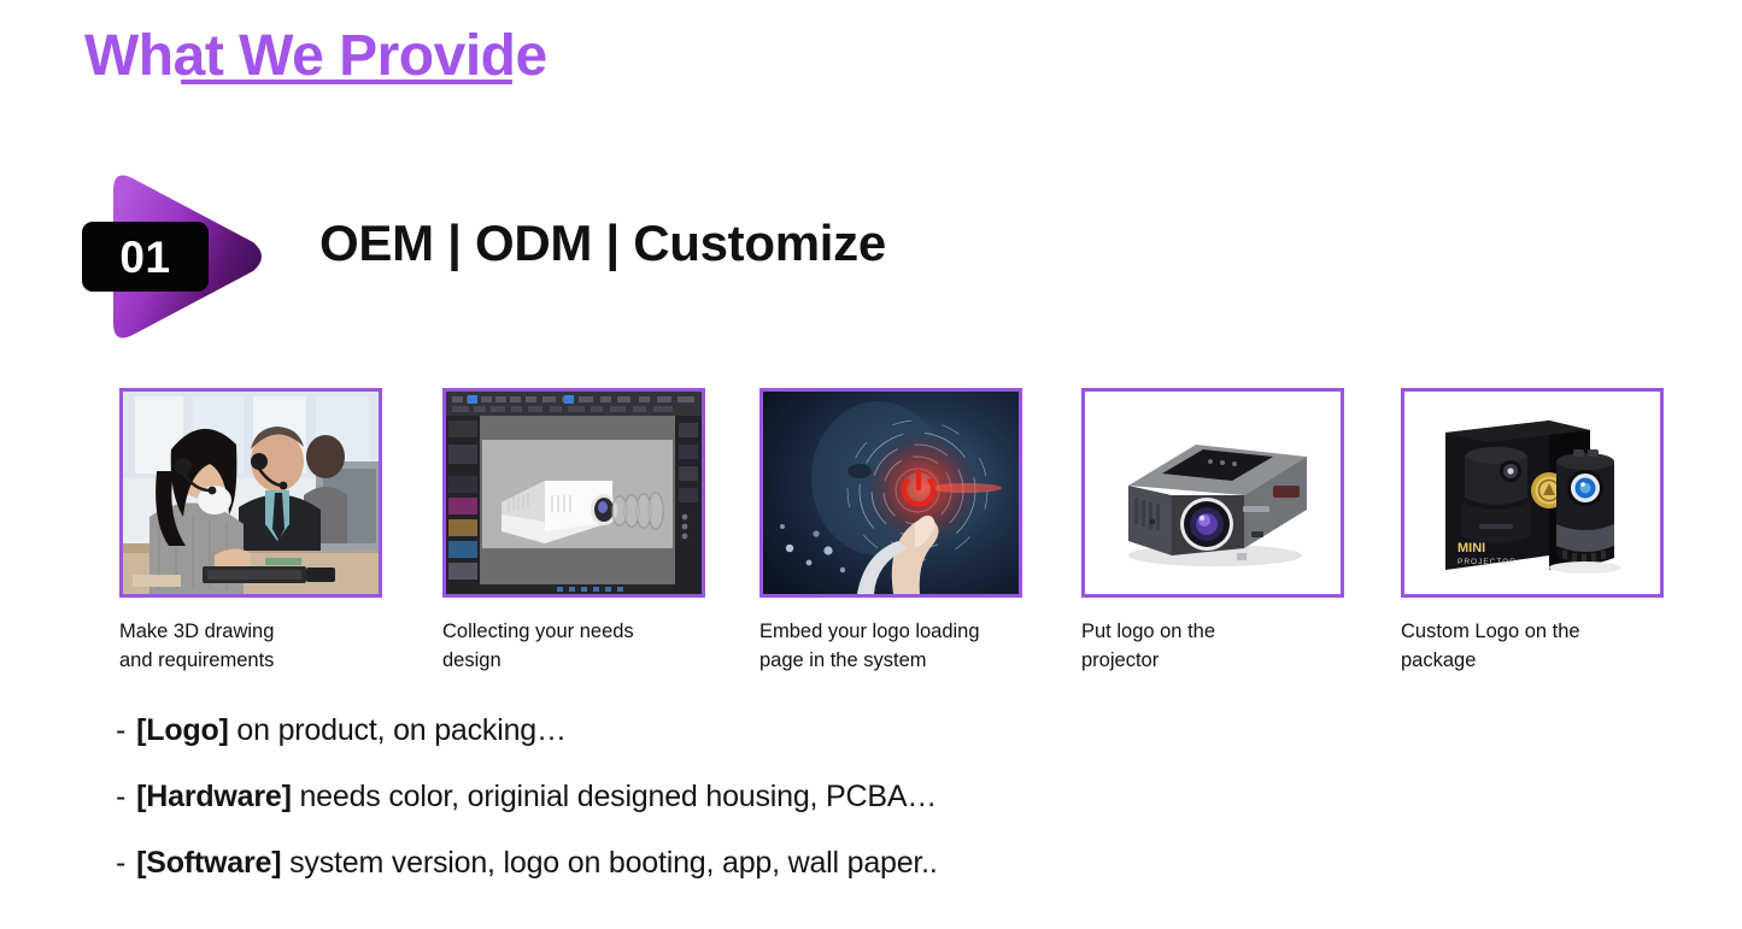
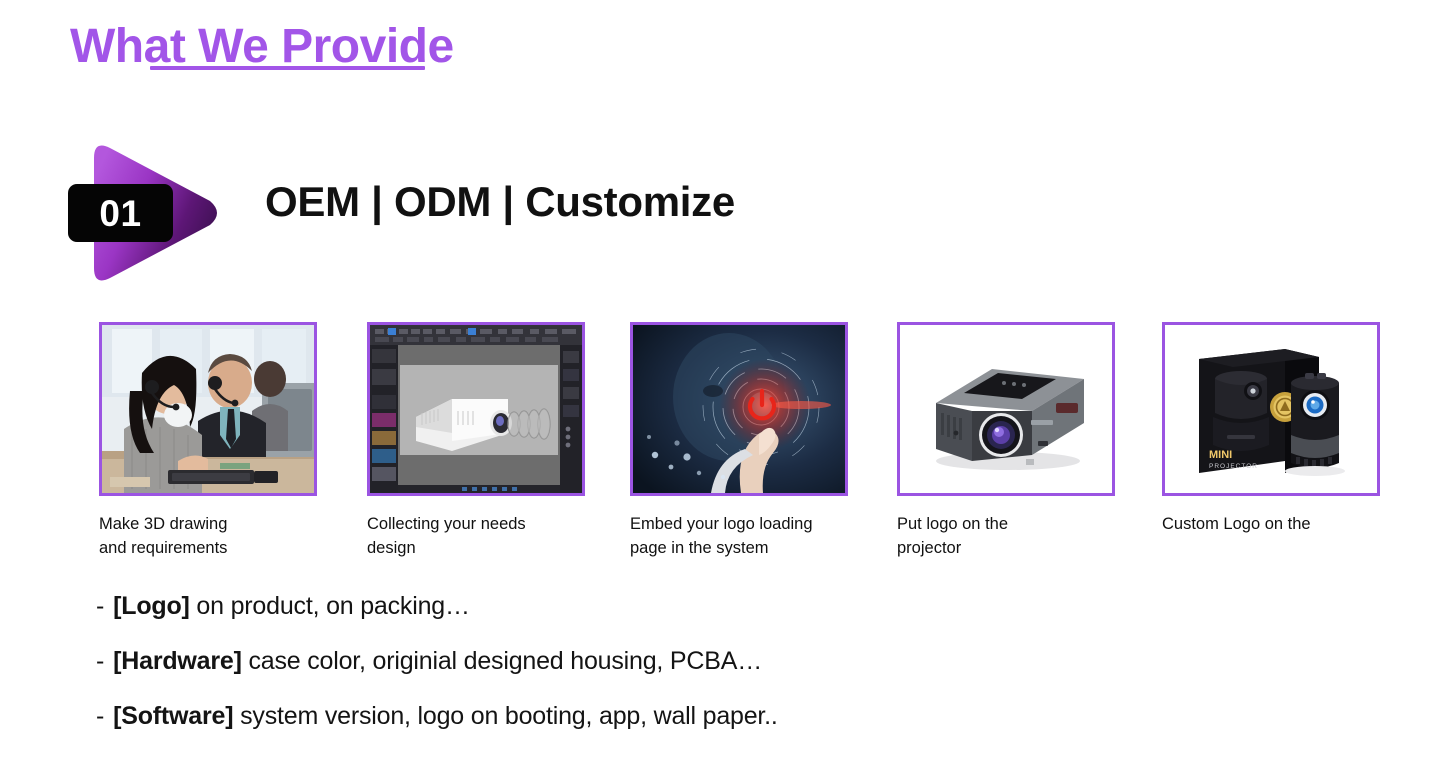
  What We Provide
  01
  OEM | ODM | Customize
  Make 3D drawing
  and requirements
  Collecting your needs
  design
  Embed your logo loading
  page in the system
  Put logo on the
  projector
  MINI
  Custom Logo on the
- package
  - [Logo] on product, on packing…
- - [Hardware] needs color, originial designed housing, PCBA…
+ - [Hardware] case color, originial designed housing, PCBA…
  - [Software] system version, logo on booting, app, wall paper..
